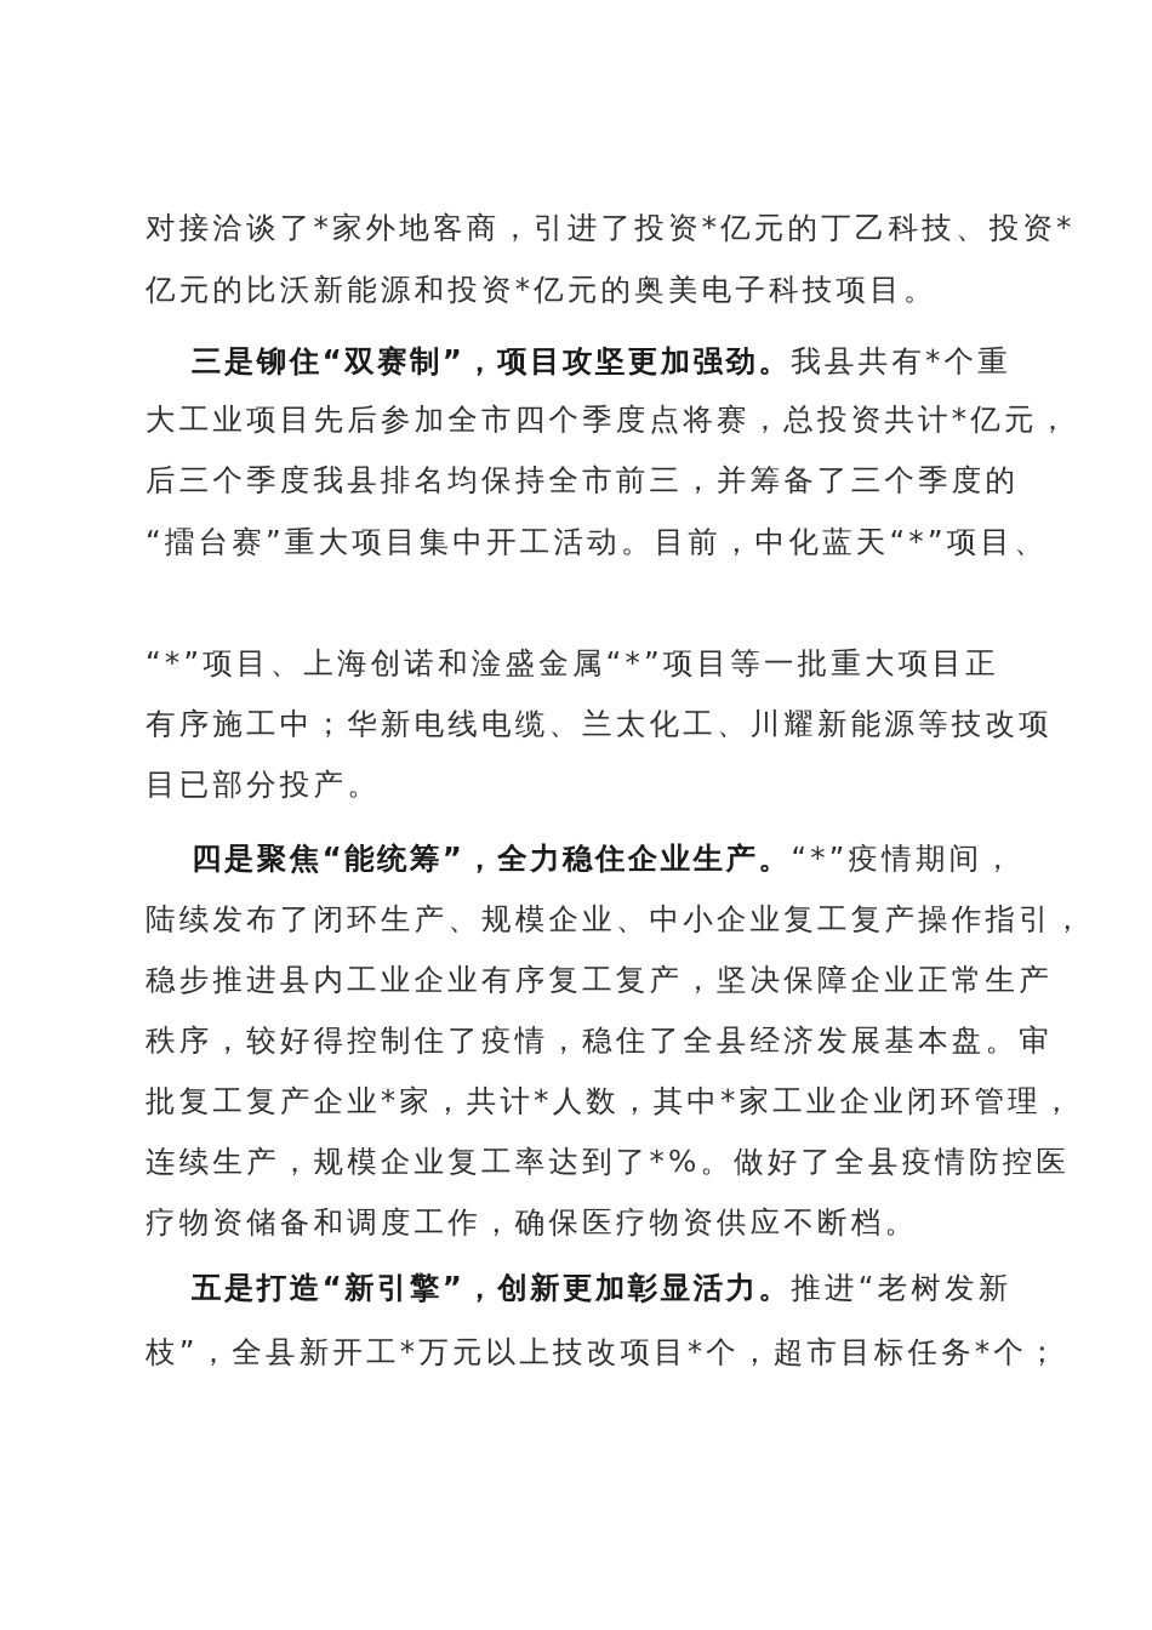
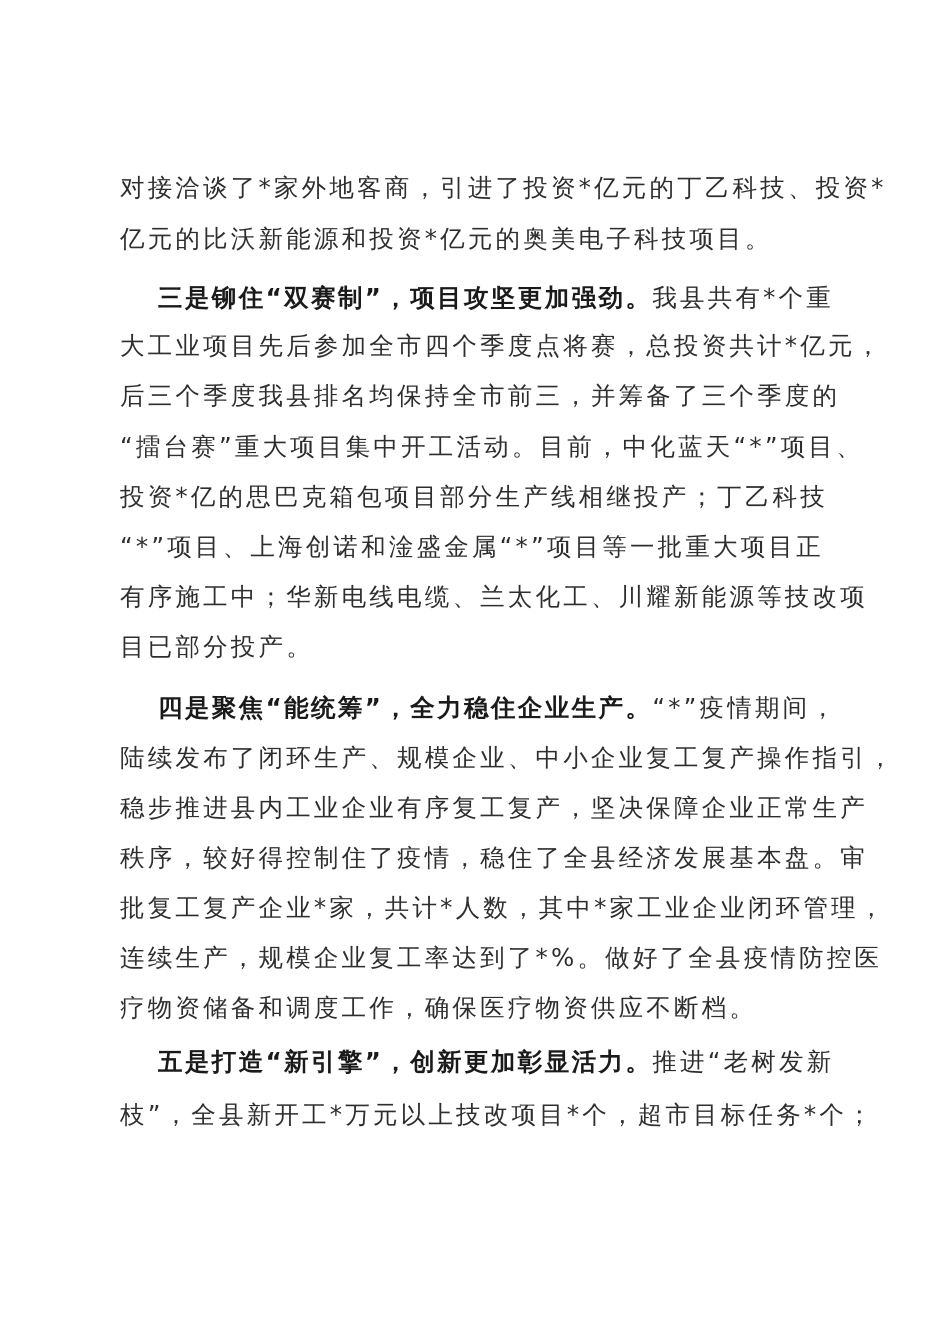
  对接洽谈了*家外地客商，引进了投资*亿元的丁乙科技、投资*
  亿元的比沃新能源和投资*亿元的奥美电子科技项目。
  三是铆住“双赛制”，项目攻坚更加强劲。我县共有*个重
  大工业项目先后参加全市四个季度点将赛，总投资共计*亿元，
  后三个季度我县排名均保持全市前三，并筹备了三个季度的
  “擂台赛”重大项目集中开工活动。目前，中化蓝天“*”项目、
+ 投资*亿的思巴克箱包项目部分生产线相继投产；丁乙科技
  “*”项目、上海创诺和淦盛金属“*”项目等一批重大项目正
  有序施工中；华新电线电缆、兰太化工、川耀新能源等技改项
  目已部分投产。
  四是聚焦“能统筹”，全力稳住企业生产。“*”疫情期间，
  陆续发布了闭环生产、规模企业、中小企业复工复产操作指引，
  稳步推进县内工业企业有序复工复产，坚决保障企业正常生产
  秩序，较好得控制住了疫情，稳住了全县经济发展基本盘。审
  批复工复产企业*家，共计*人数，其中*家工业企业闭环管理，
  连续生产，规模企业复工率达到了*%。做好了全县疫情防控医
  疗物资储备和调度工作，确保医疗物资供应不断档。
  五是打造“新引擎”，创新更加彰显活力。推进“老树发新
  枝”，全县新开工*万元以上技改项目*个，超市目标任务*个；
